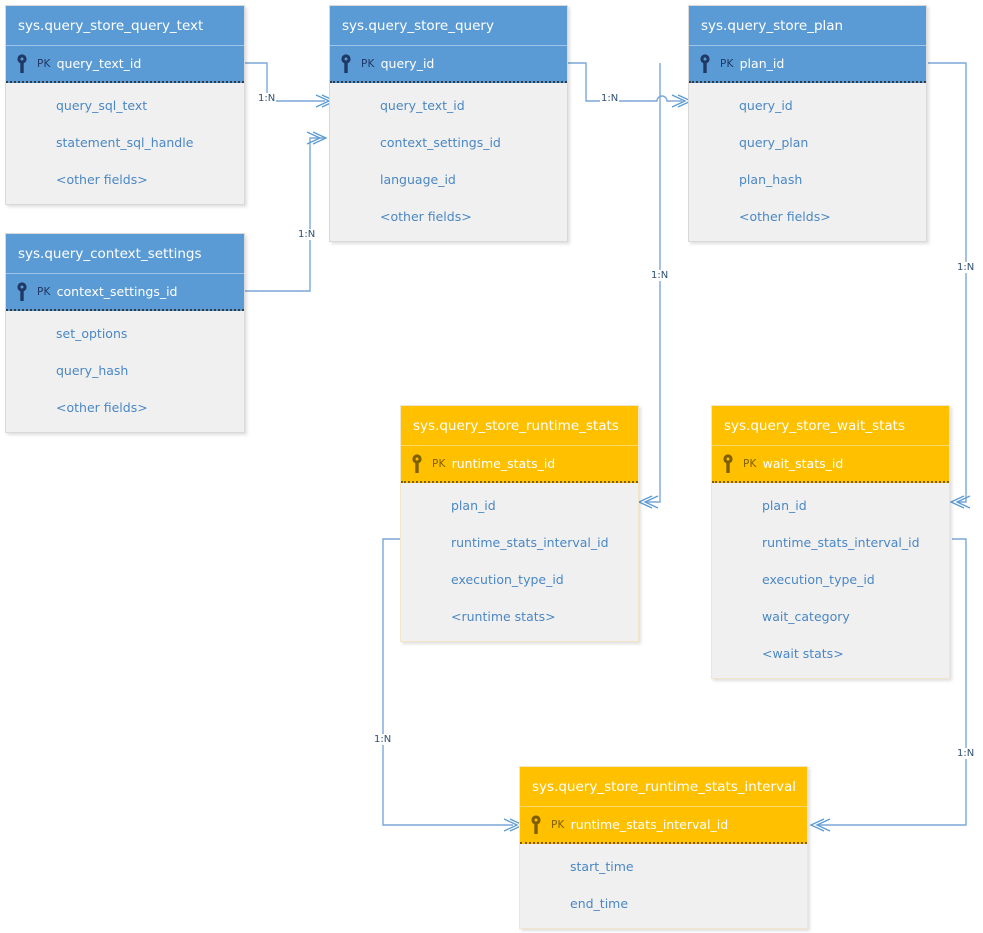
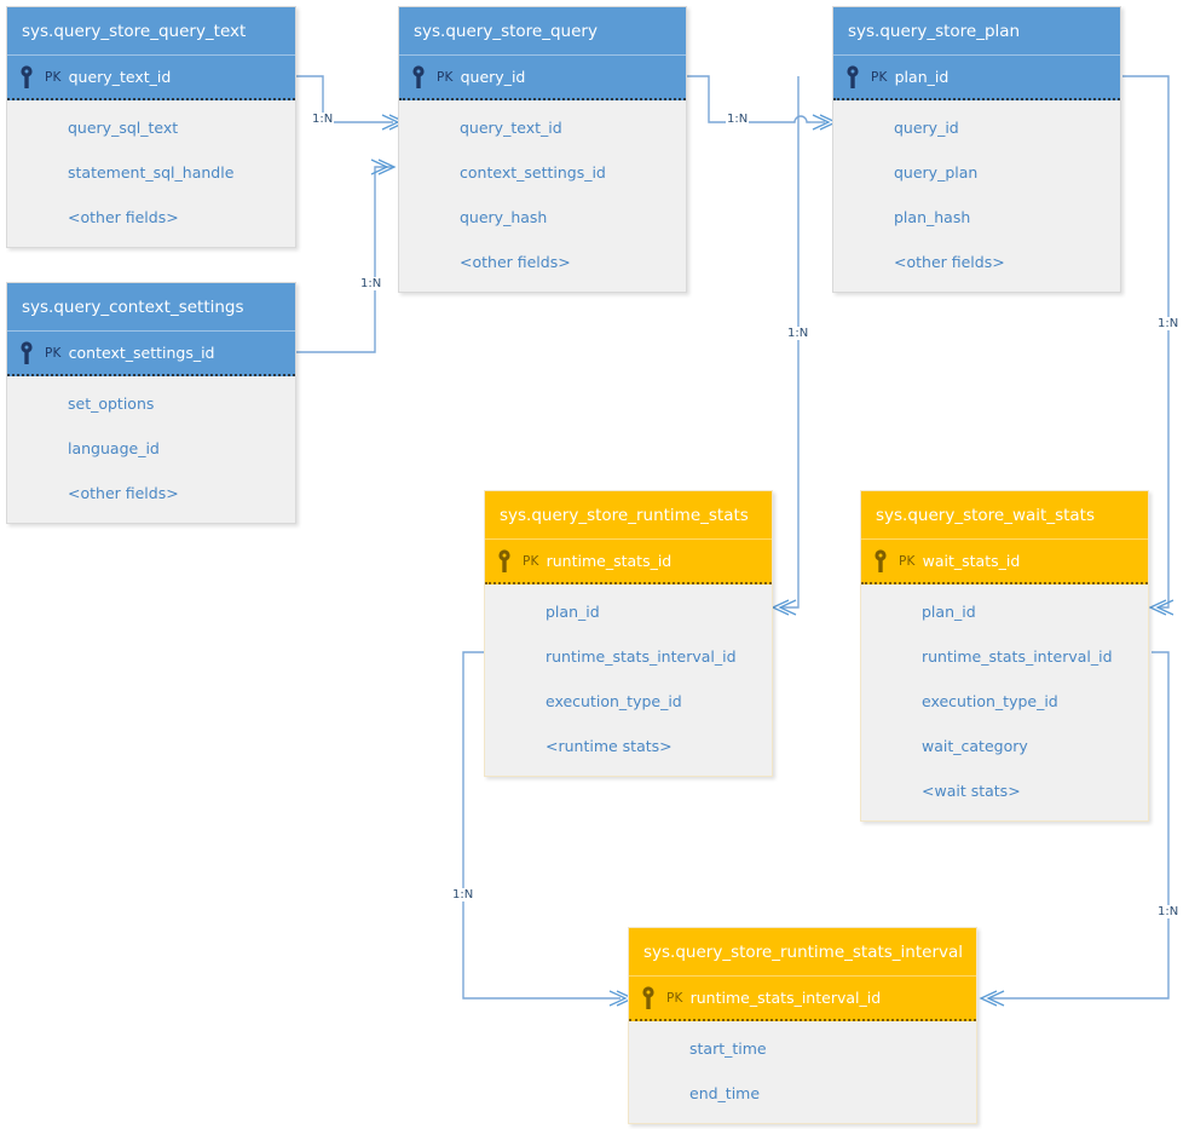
  1:N
  1:N
  1:N
  1:N
  1:N
  1:N
  1:N
  sys.query_store_query_text
  PK
  query_text_id
  query_sql_text
  statement_sql_handle
  <other fields>
  sys.query_store_query
  PK
  query_id
  query_text_id
  context_settings_id
- language_id
+ query_hash
  <other fields>
  sys.query_store_plan
  PK
  plan_id
  query_id
  query_plan
  plan_hash
  <other fields>
  sys.query_context_settings
  PK
  context_settings_id
  set_options
- query_hash
+ language_id
  <other fields>
  sys.query_store_runtime_stats
  PK
  runtime_stats_id
  plan_id
  runtime_stats_interval_id
  execution_type_id
  <runtime stats>
  sys.query_store_wait_stats
  PK
  wait_stats_id
  plan_id
  runtime_stats_interval_id
  execution_type_id
  wait_category
  <wait stats>
  sys.query_store_runtime_stats_interval
  PK
  runtime_stats_interval_id
  start_time
  end_time
